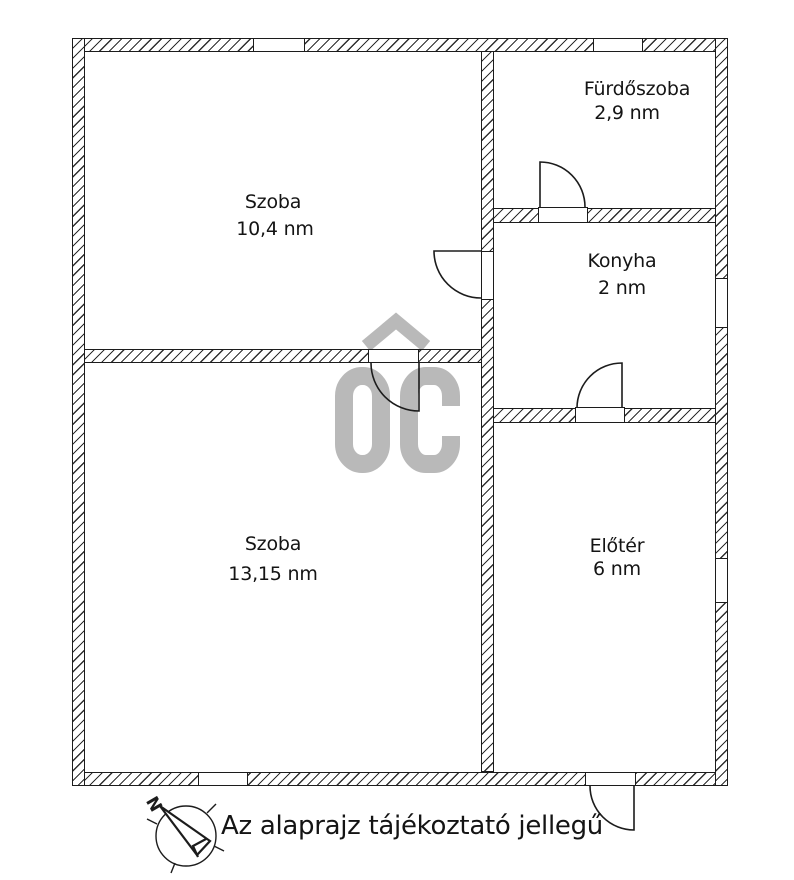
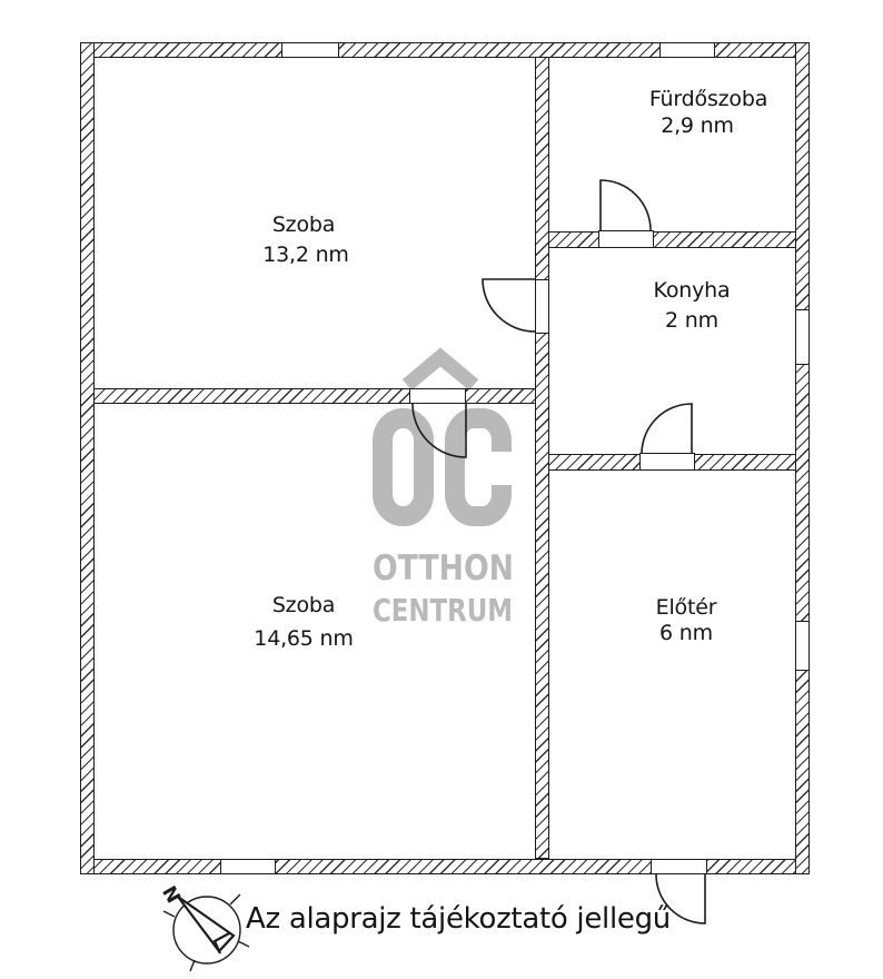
+ OTTHON
+ CENTRUM
  Szoba
- 10,4 nm
+ 13,2 nm
  Fürdőszoba
  2,9 nm
  Konyha
  2 nm
  Szoba
- 13,15 nm
+ 14,65 nm
  Előtér
  6 nm
  Az alaprajz tájékoztató jellegű
